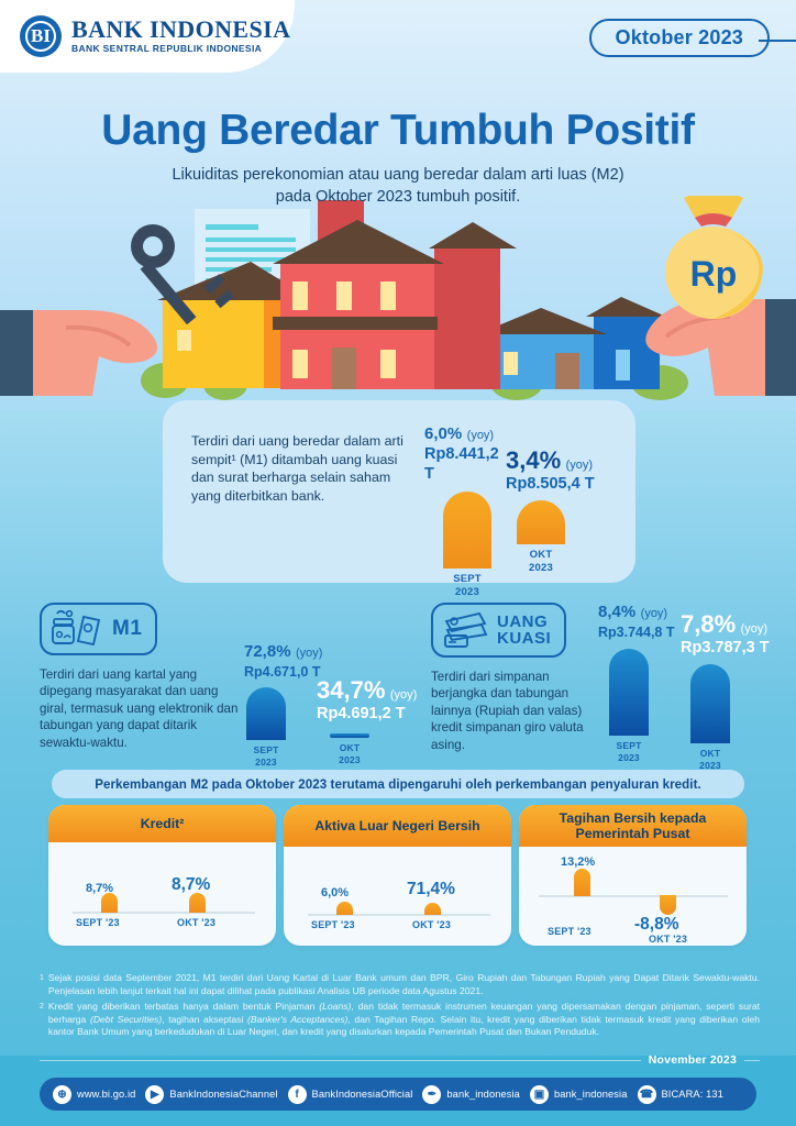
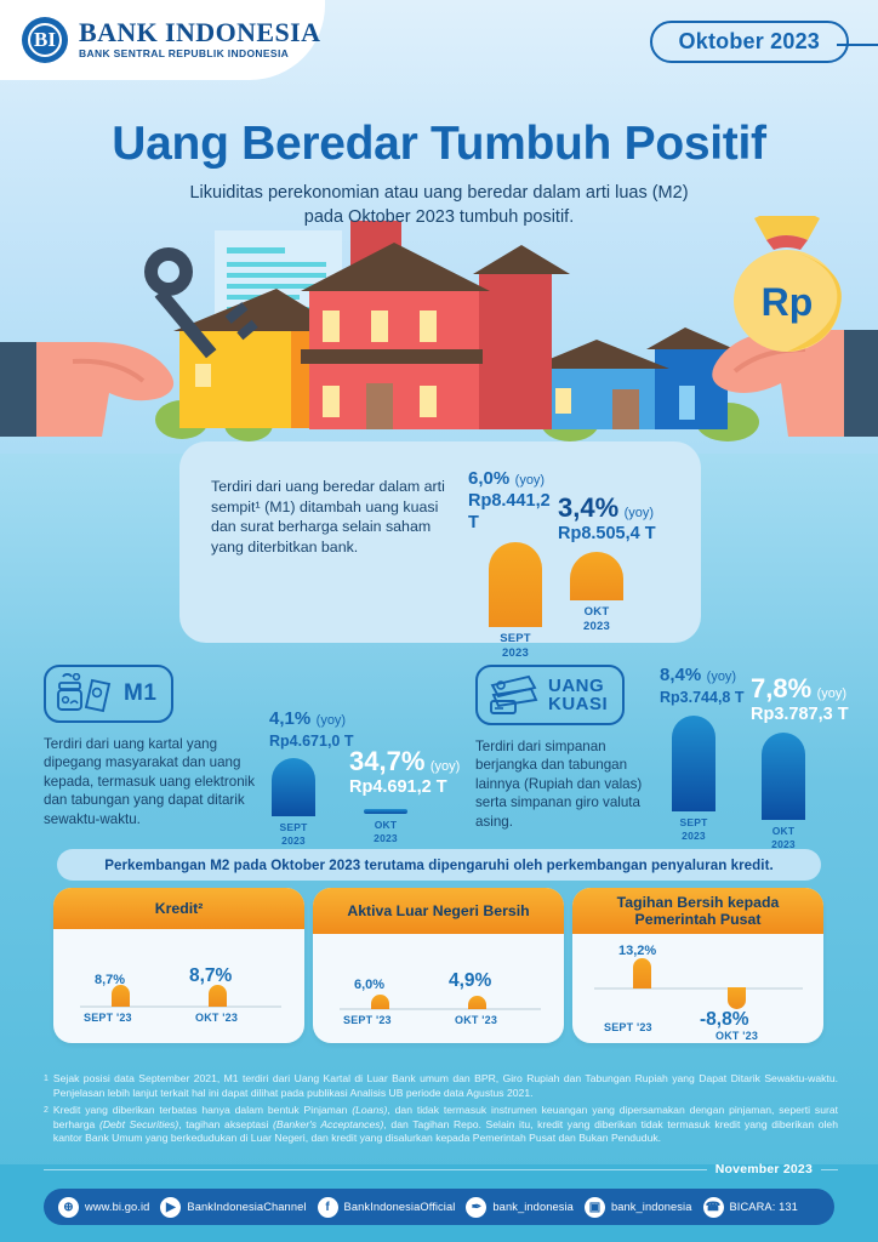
  BI
  BANK INDONESIA
  BANK SENTRAL REPUBLIK INDONESIA
  Oktober 2023
  Uang Beredar Tumbuh Positif
  Likuiditas perekonomian atau uang beredar dalam arti luas (M2)
  pada Oktober 2023 tumbuh positif.
  Rp
  Terdiri dari uang beredar dalam arti sempit¹ (M1) ditambah uang kuasi dan surat berharga selain saham yang diterbitkan bank.
  6,0% (yoy)
  Rp8.441,2 T
  SEPT
  2023
  3,4% (yoy)
  Rp8.505,4 T
  OKT
  2023
  M1
- Terdiri dari uang kartal yang dipegang masyarakat dan uang giral, termasuk uang elektronik dan tabungan yang dapat ditarik sewaktu-waktu.
+ Terdiri dari uang kartal yang dipegang masyarakat dan uang kepada, termasuk uang elektronik dan tabungan yang dapat ditarik sewaktu-waktu.
- 72,8% (yoy)
+ 4,1% (yoy)
  Rp4.671,0 T
  SEPT
  2023
  34,7% (yoy)
  Rp4.691,2 T
  OKT
  2023
  UANG
  KUASI
- Terdiri dari simpanan berjangka dan tabungan lainnya (Rupiah dan valas) kredit simpanan giro valuta asing.
+ Terdiri dari simpanan berjangka dan tabungan lainnya (Rupiah dan valas) serta simpanan giro valuta asing.
  8,4% (yoy)
  Rp3.744,8 T
  SEPT
  2023
  7,8% (yoy)
  Rp3.787,3 T
  OKT
  2023
  Perkembangan M2 pada Oktober 2023 terutama dipengaruhi oleh perkembangan penyaluran kredit.
  Kredit²
  8,7%
  SEPT '23
  8,7%
  OKT '23
  Aktiva Luar Negeri Bersih
  6,0%
  SEPT '23
- 71,4%
+ 4,9%
  OKT '23
  Tagihan Bersih kepada Pemerintah Pusat
  13,2%
  SEPT '23
  -8,8%
  OKT '23
  Sejak posisi data September 2021, M1 terdiri dari Uang Kartal di Luar Bank umum dan BPR, Giro Rupiah dan Tabungan Rupiah yang Dapat Ditarik Sewaktu-waktu. Penjelasan lebih lanjut terkait hal ini dapat dilihat pada publikasi Analisis UB periode data Agustus 2021.
  Kredit yang diberikan terbatas hanya dalam bentuk Pinjaman (Loans), dan tidak termasuk instrumen keuangan yang dipersamakan dengan pinjaman, seperti surat berharga (Debt Securities), tagihan akseptasi (Banker's Acceptances), dan Tagihan Repo. Selain itu, kredit yang diberikan tidak termasuk kredit yang diberikan oleh kantor Bank Umum yang berkedudukan di Luar Negeri, dan kredit yang disalurkan kepada Pemerintah Pusat dan Bukan Penduduk.
  November 2023
  ⊕
  www.bi.go.id
  ▶
  BankIndonesiaChannel
  f
  BankIndonesiaOfficial
  ✒
  bank_indonesia
  ▣
  bank_indonesia
  ☎
  BICARA: 131
